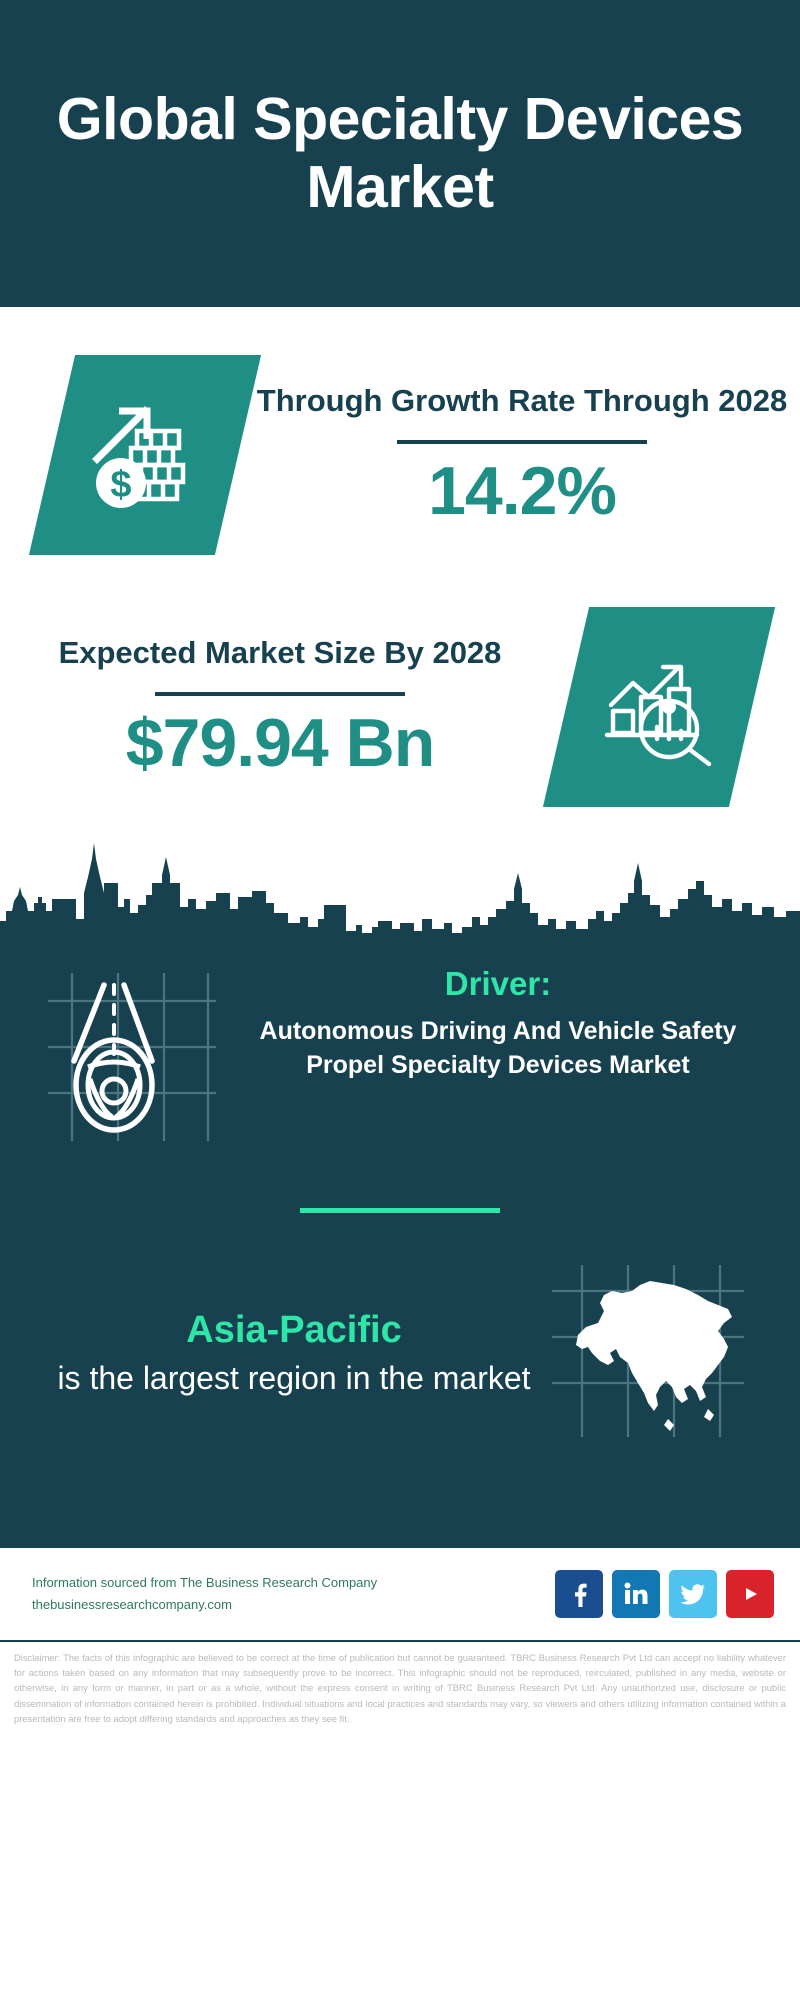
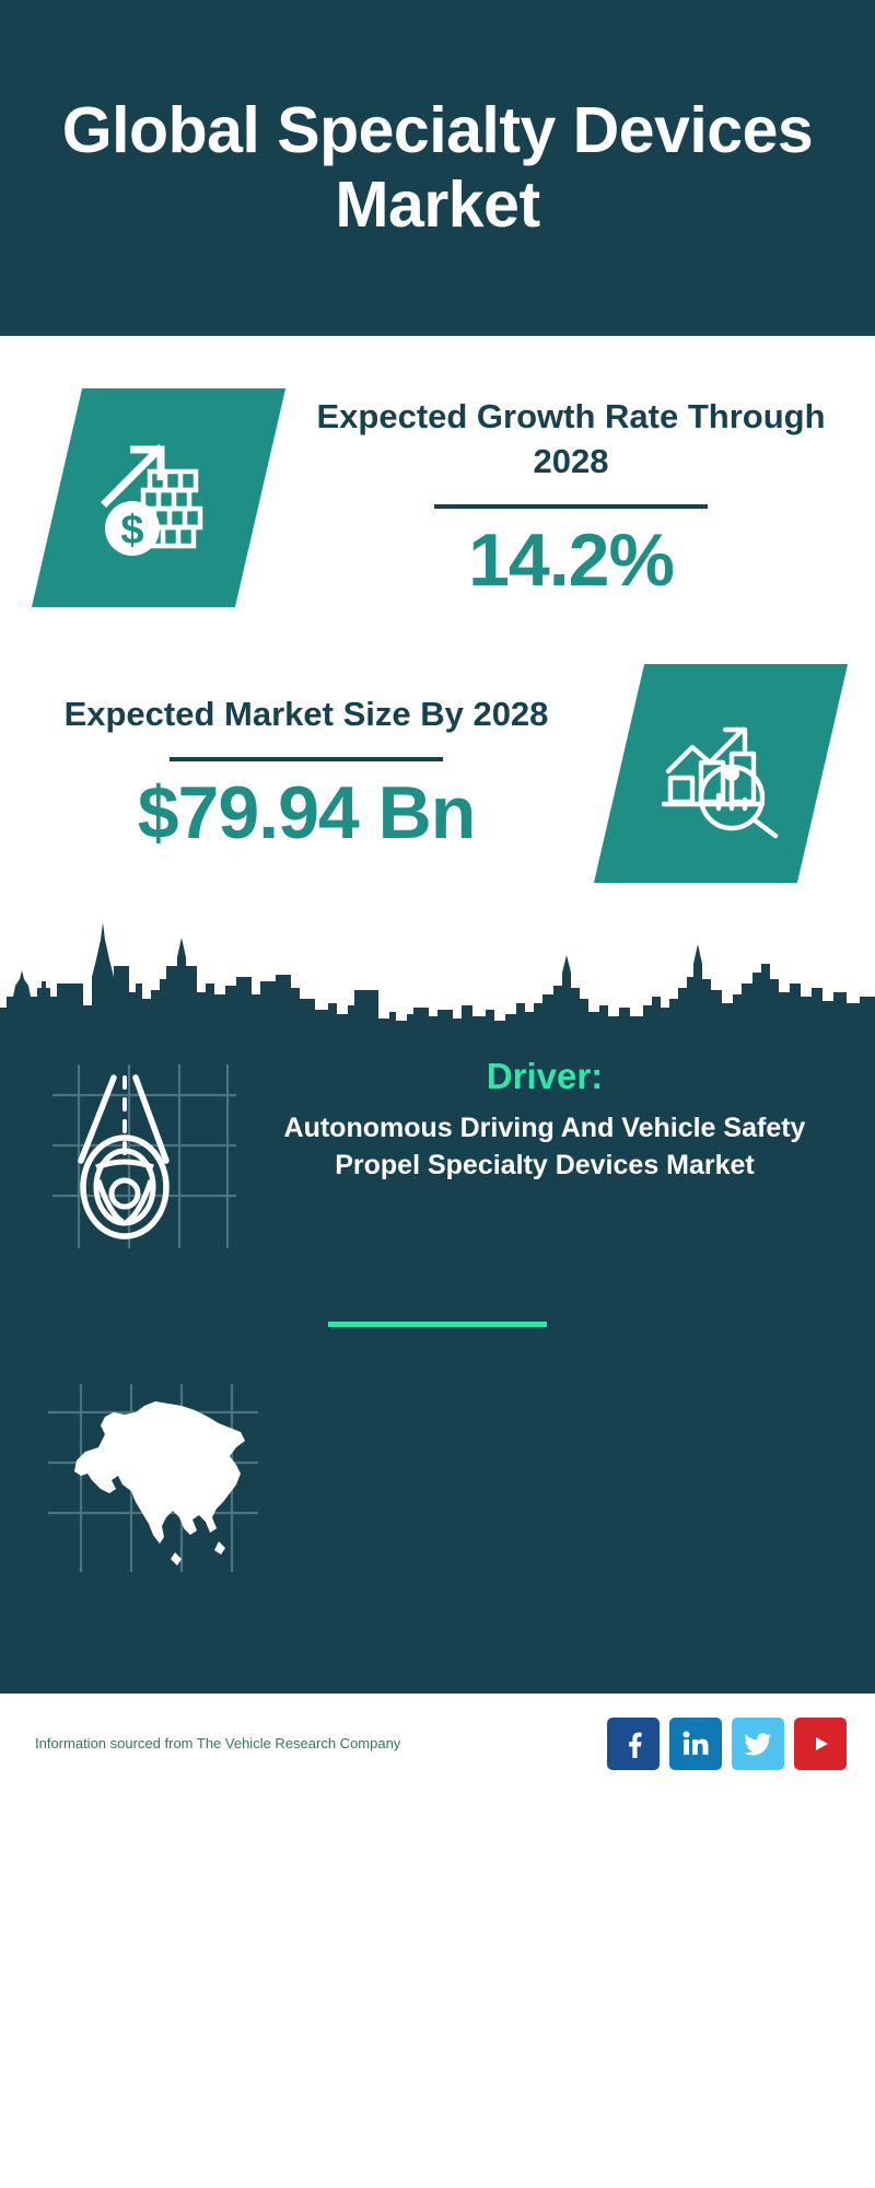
  Global Specialty Devices Market
- Through Growth Rate Through 2028
+ Expected Growth Rate Through 2028
  14.2%
  Expected Market Size By 2028
  $79.94 Bn
  Driver:
  Autonomous Driving And Vehicle Safety Propel Specialty Devices Market
- Asia-Pacific
- is the largest region in the market
- Information sourced from The Business Research Company
+ Information sourced from The Vehicle Research Company
- thebusinessresearchcompany.com
- Disclaimer: The facts of this infographic are believed to be correct at the time of publication but cannot be guaranteed. TBRC Business Research Pvt Ltd can accept no liability whatever for actions taken based on any information that may subsequently prove to be incorrect. This infographic should not be reproduced, reirculated, published in any media, website or otherwise, in any form or manner, in part or as a whole, without the express consent in writing of TBRC Business Research Pvt Ltd. Any unauthorized use, disclosure or public dissemination of information contained herein is prohibited. Individual situations and local practices and standards may vary, so viewers and others utilizing information contained within a presentation are free to adopt differing standards and approaches as they see fit.
